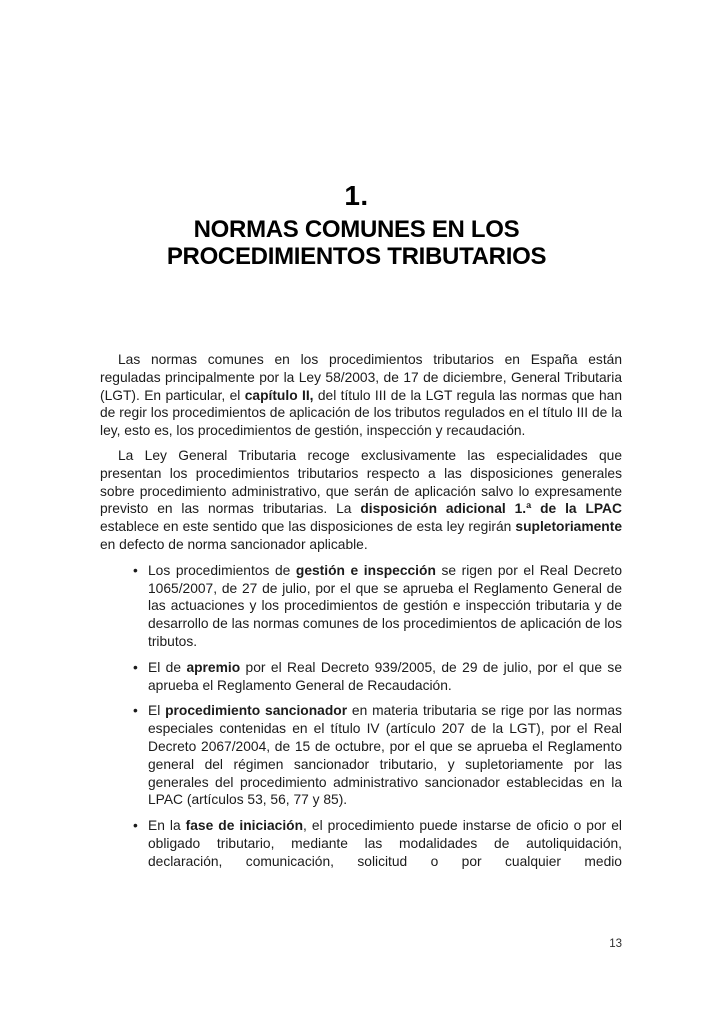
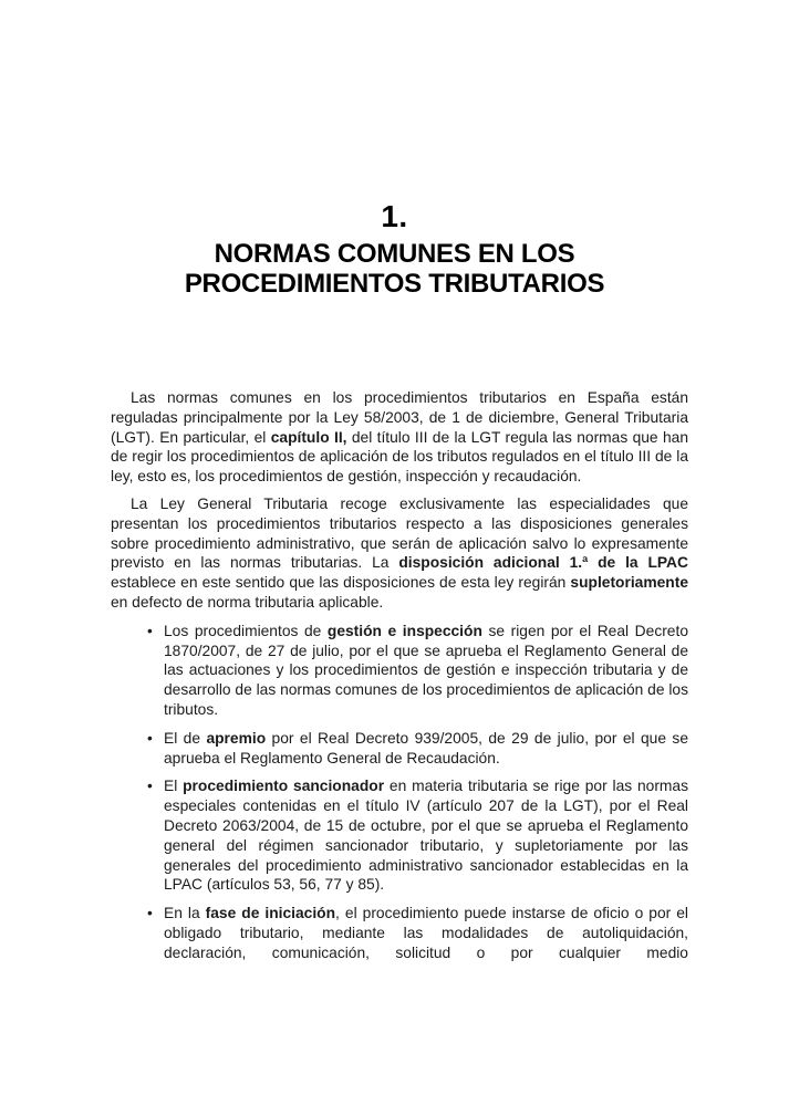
  1.
  NORMAS COMUNES EN LOS PROCEDIMIENTOS TRIBUTARIOS
- Las normas comunes en los procedimientos tributarios en España están reguladas principalmente por la Ley 58/2003, de 17 de diciembre, General Tributaria (LGT). En particular, el capítulo II, del título III de la LGT regula las normas que han de regir los procedimientos de aplicación de los tributos regulados en el título III de la ley, esto es, los procedimientos de gestión, inspección y recaudación.
+ Las normas comunes en los procedimientos tributarios en España están reguladas principalmente por la Ley 58/2003, de 1 de diciembre, General Tributaria (LGT). En particular, el capítulo II, del título III de la LGT regula las normas que han de regir los procedimientos de aplicación de los tributos regulados en el título III de la ley, esto es, los procedimientos de gestión, inspección y recaudación.
- La Ley General Tributaria recoge exclusivamente las especialidades que presentan los procedimientos tributarios respecto a las disposiciones generales sobre procedimiento administrativo, que serán de aplicación salvo lo expresamente previsto en las normas tributarias. La disposición adicional 1.ª de la LPAC establece en este sentido que las disposiciones de esta ley regirán supletoriamente en defecto de norma sancionador aplicable.
+ La Ley General Tributaria recoge exclusivamente las especialidades que presentan los procedimientos tributarios respecto a las disposiciones generales sobre procedimiento administrativo, que serán de aplicación salvo lo expresamente previsto en las normas tributarias. La disposición adicional 1.ª de la LPAC establece en este sentido que las disposiciones de esta ley regirán supletoriamente en defecto de norma tributaria aplicable.
  •
- Los procedimientos de gestión e inspección se rigen por el Real Decreto 1065/2007, de 27 de julio, por el que se aprueba el Reglamento General de las actuaciones y los procedimientos de gestión e inspección tributaria y de desarrollo de las normas comunes de los procedimientos de aplicación de los tributos.
+ Los procedimientos de gestión e inspección se rigen por el Real Decreto 1870/2007, de 27 de julio, por el que se aprueba el Reglamento General de las actuaciones y los procedimientos de gestión e inspección tributaria y de desarrollo de las normas comunes de los procedimientos de aplicación de los tributos.
  •
  El de apremio por el Real Decreto 939/2005, de 29 de julio, por el que se aprueba el Reglamento General de Recaudación.
  •
- El procedimiento sancionador en materia tributaria se rige por las normas especiales contenidas en el título IV (artículo 207 de la LGT), por el Real Decreto 2067/2004, de 15 de octubre, por el que se aprueba el Reglamento general del régimen sancionador tributario, y supletoriamente por las generales del procedimiento administrativo sancionador establecidas en la LPAC (artículos 53, 56, 77 y 85).
+ El procedimiento sancionador en materia tributaria se rige por las normas especiales contenidas en el título IV (artículo 207 de la LGT), por el Real Decreto 2063/2004, de 15 de octubre, por el que se aprueba el Reglamento general del régimen sancionador tributario, y supletoriamente por las generales del procedimiento administrativo sancionador establecidas en la LPAC (artículos 53, 56, 77 y 85).
  •
  En la fase de iniciación, el procedimiento puede instarse de oficio o por el obligado tributario, mediante las modalidades de autoliquidación, declaración, comunicación, solicitud o por cualquier medio
- 13
